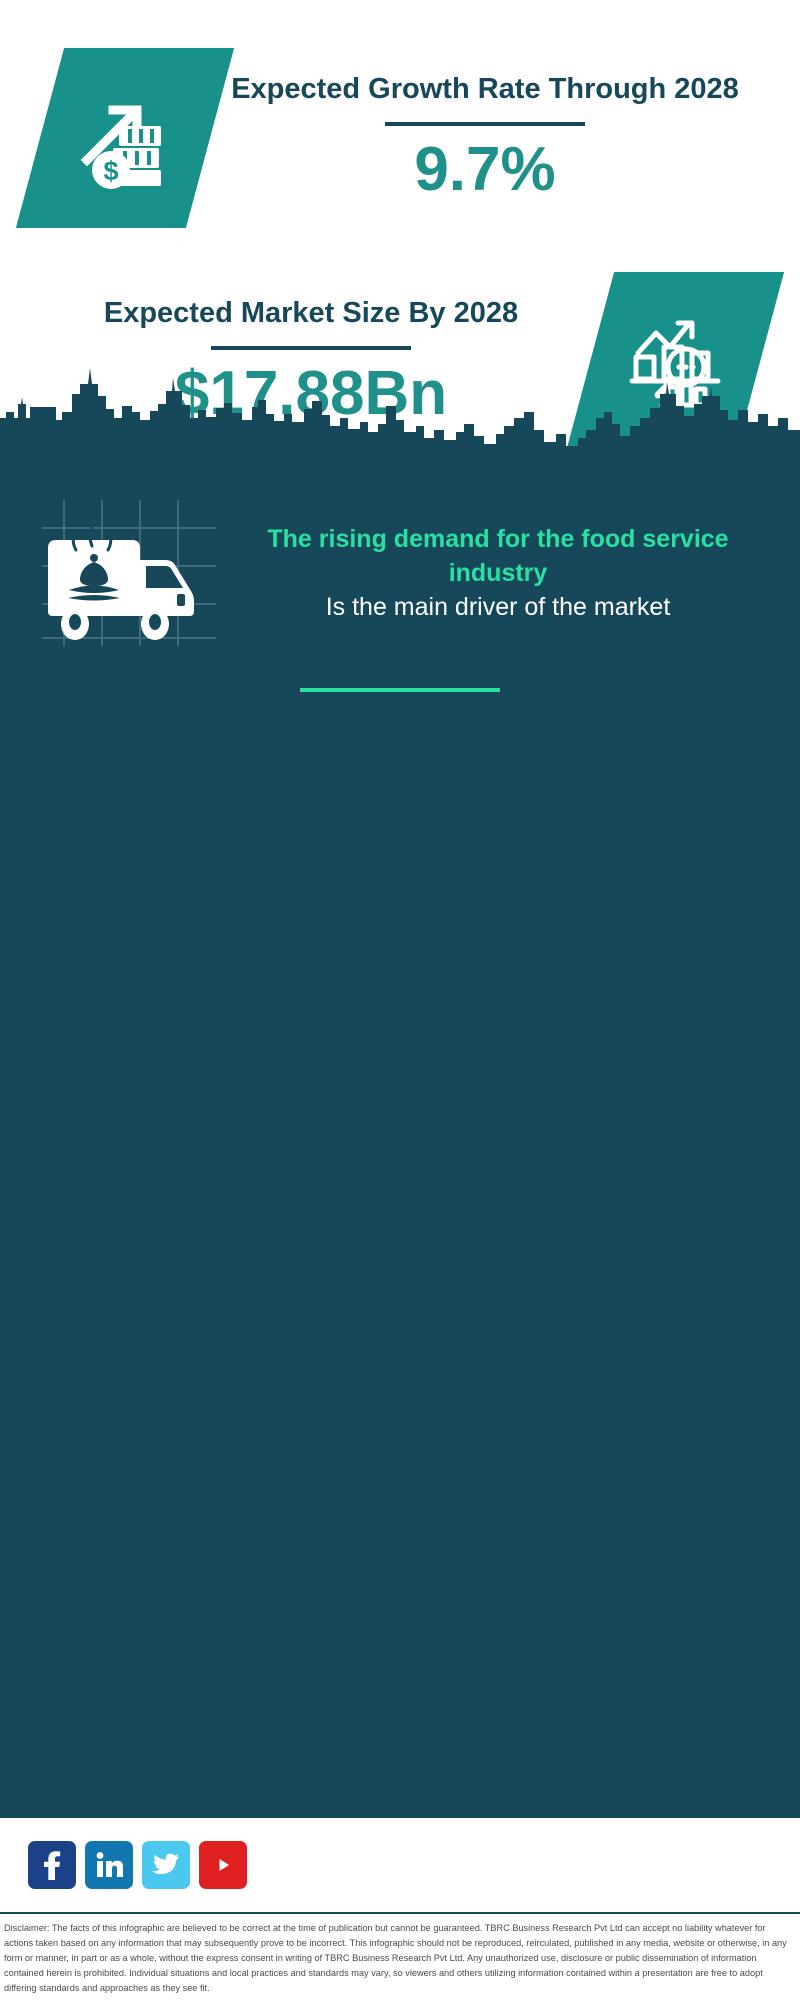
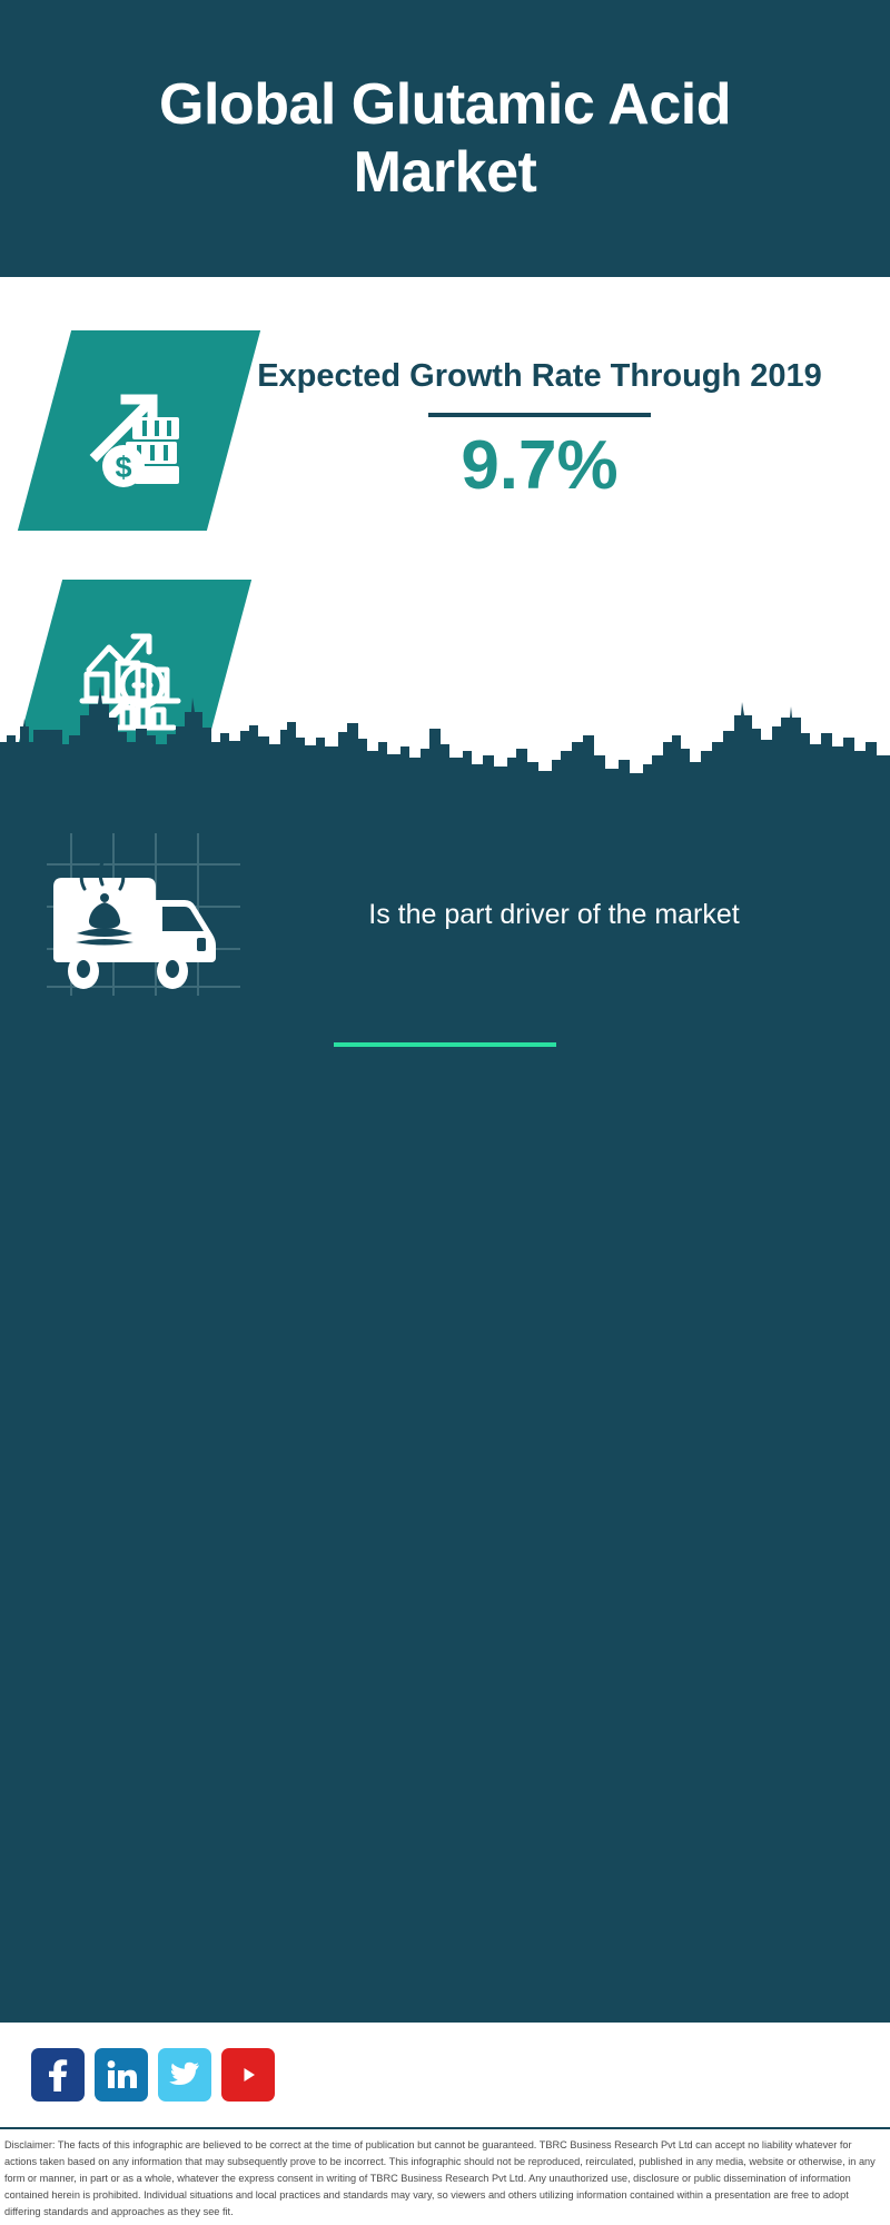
+ Global Glutamic Acid Market
- Expected Growth Rate Through 2028
+ Expected Growth Rate Through 2019
  9.7%
- Expected Market Size By 2028
- $17.88Bn
- The rising demand for the food service industry
- Is the main driver of the market
+ Is the part driver of the market
- Disclaimer: The facts of this infographic are believed to be correct at the time of publication but cannot be guaranteed. TBRC Business Research Pvt Ltd can accept no liability whatever for actions taken based on any information that may subsequently prove to be incorrect. This infographic should not be reproduced, reirculated, published in any media, website or otherwise, in any form or manner, in part or as a whole, without the express consent in writing of TBRC Business Research Pvt Ltd. Any unauthorized use, disclosure or public dissemination of information contained herein is prohibited. Individual situations and local practices and standards may vary, so viewers and others utilizing information contained within a presentation are free to adopt differing standards and approaches as they see fit.
+ Disclaimer: The facts of this infographic are believed to be correct at the time of publication but cannot be guaranteed. TBRC Business Research Pvt Ltd can accept no liability whatever for actions taken based on any information that may subsequently prove to be incorrect. This infographic should not be reproduced, reirculated, published in any media, website or otherwise, in any form or manner, in part or as a whole, whatever the express consent in writing of TBRC Business Research Pvt Ltd. Any unauthorized use, disclosure or public dissemination of information contained herein is prohibited. Individual situations and local practices and standards may vary, so viewers and others utilizing information contained within a presentation are free to adopt differing standards and approaches as they see fit.
